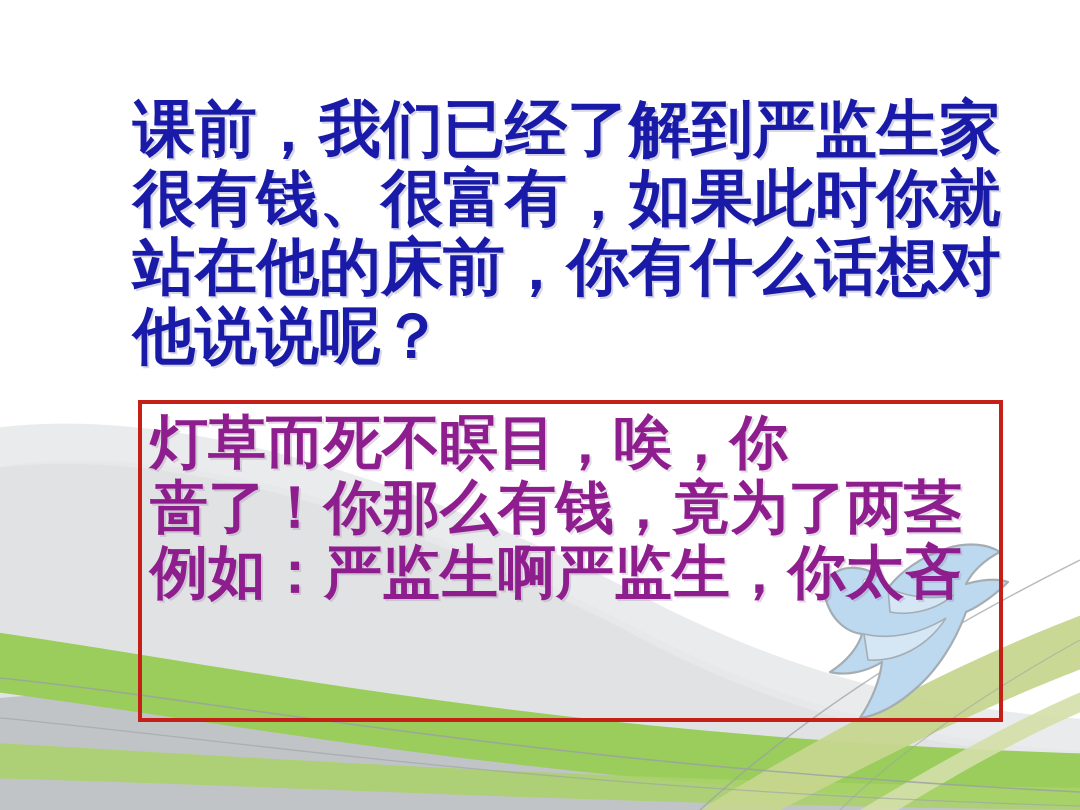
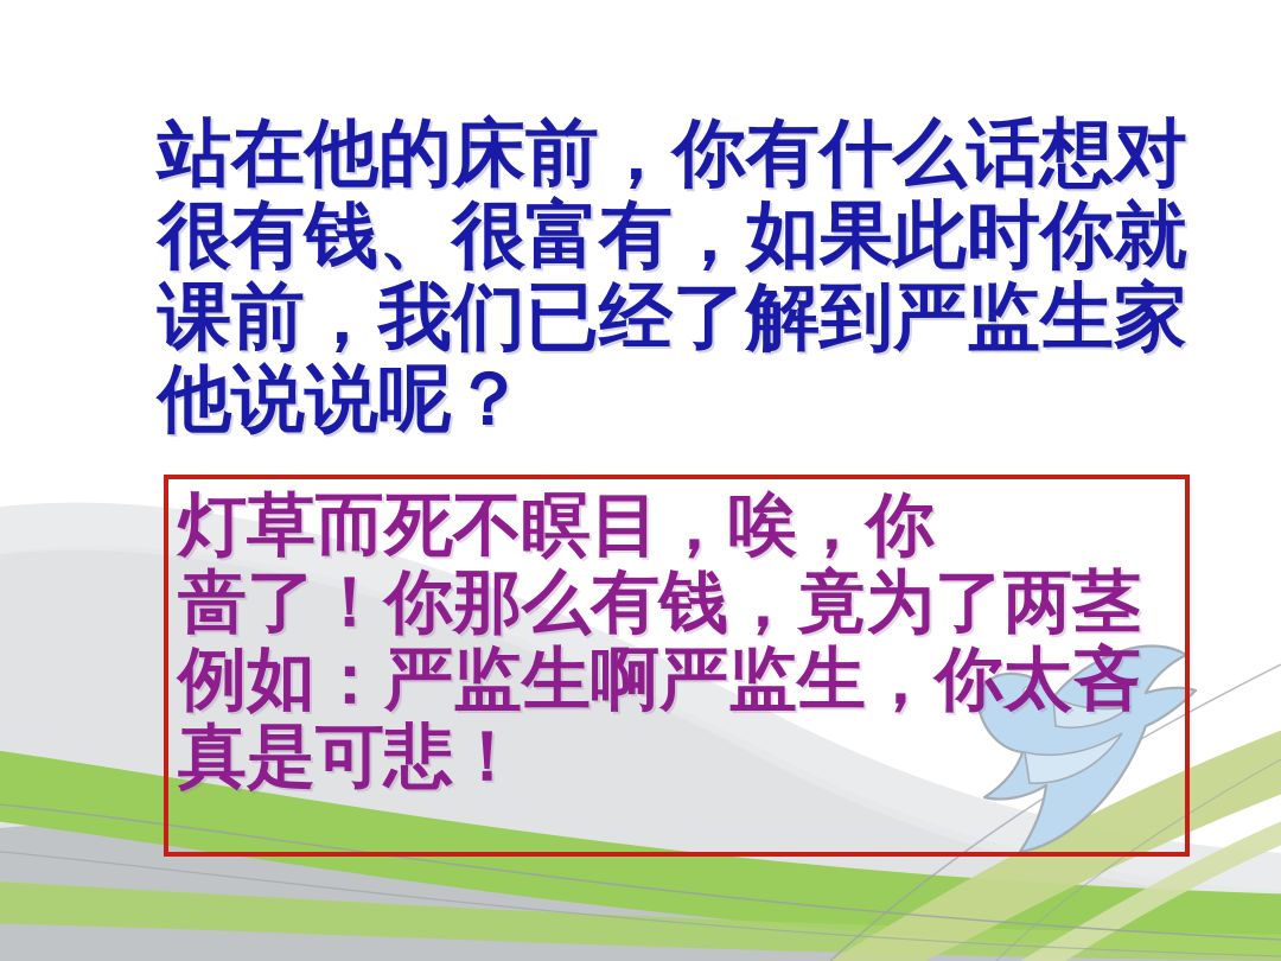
- 课前，我们已经了解到严监生家
+ 站在他的床前，你有什么话想对
  很有钱、很富有，如果此时你就
- 站在他的床前，你有什么话想对
+ 课前，我们已经了解到严监生家
  他说说呢？
  灯草而死不瞑目，唉，你
  啬了！你那么有钱，竟为了两茎
  例如：严监生啊严监生，你太吝
+ 真是可悲！
